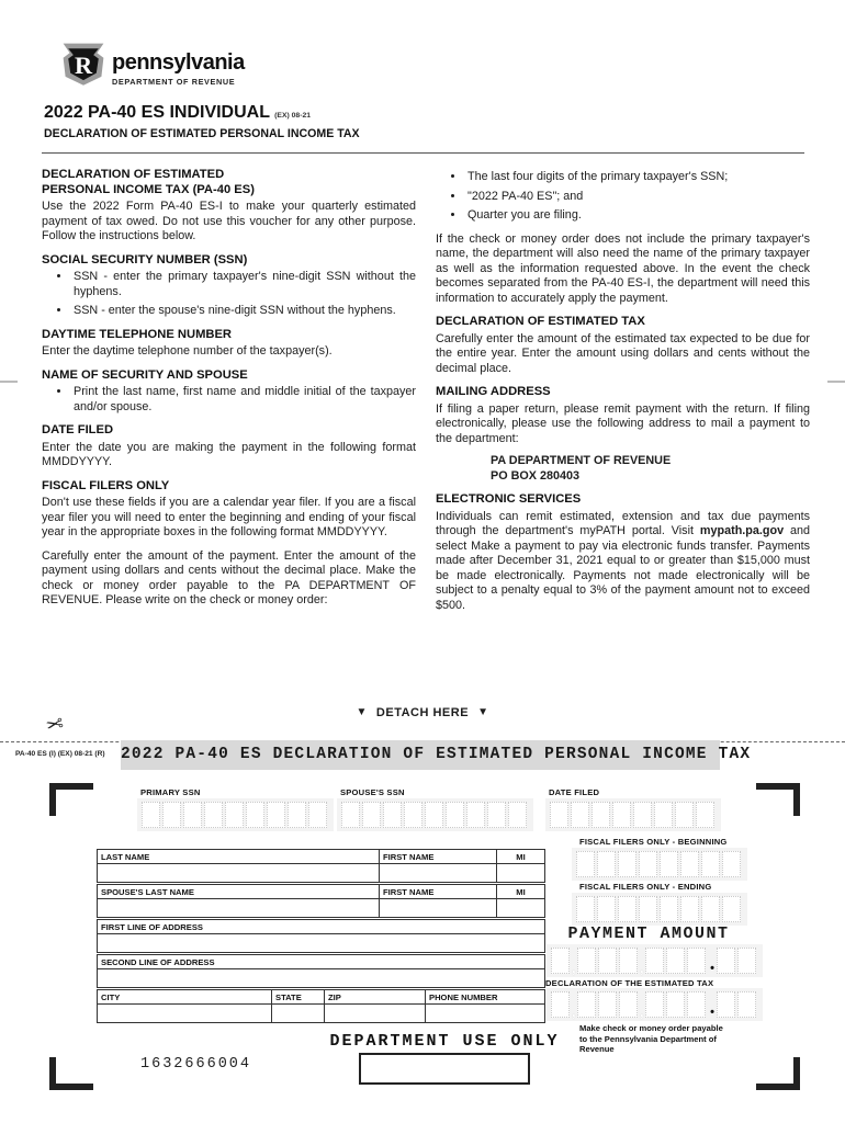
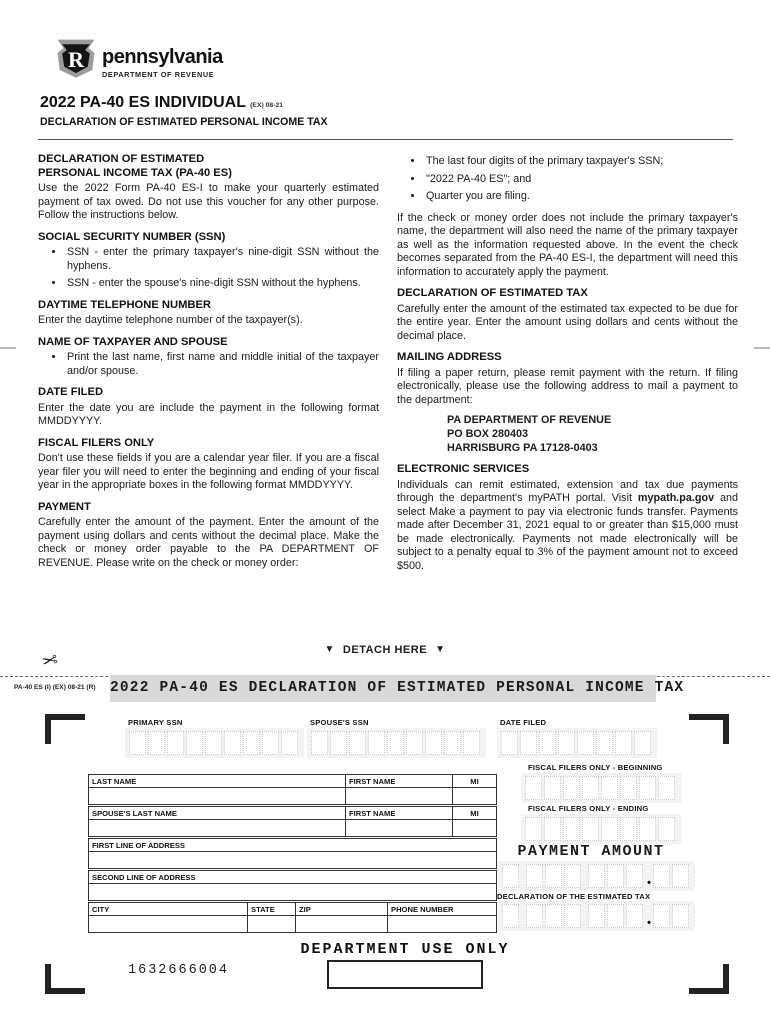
  R
  pennsylvania
  DEPARTMENT OF REVENUE
  2022 PA-40 ES INDIVIDUAL
  DECLARATION OF ESTIMATED PERSONAL INCOME TAX
  DECLARATION OF ESTIMATED
  PERSONAL INCOME TAX (PA-40 ES)
  Use the 2022 Form PA-40 ES-I to make your quarterly estimated payment of tax owed. Do not use this voucher for any other purpose. Follow the instructions below.
  SOCIAL SECURITY NUMBER (SSN)
  SSN - enter the primary taxpayer's nine-digit SSN without the hyphens.
  SSN - enter the spouse's nine-digit SSN without the hyphens.
  DAYTIME TELEPHONE NUMBER
  Enter the daytime telephone number of the taxpayer(s).
- NAME OF SECURITY AND SPOUSE
+ NAME OF TAXPAYER AND SPOUSE
  Print the last name, first name and middle initial of the taxpayer and/or spouse.
  DATE FILED
- Enter the date you are making the payment in the following format MMDDYYYY.
+ Enter the date you are include the payment in the following format MMDDYYYY.
  FISCAL FILERS ONLY
  Don't use these fields if you are a calendar year filer. If you are a fiscal year filer you will need to enter the beginning and ending of your fiscal year in the appropriate boxes in the following format MMDDYYYY.
+ PAYMENT
  Carefully enter the amount of the payment. Enter the amount of the payment using dollars and cents without the decimal place. Make the check or money order payable to the PA DEPARTMENT OF REVENUE. Please write on the check or money order:
  The last four digits of the primary taxpayer's SSN;
  "2022 PA-40 ES"; and
  Quarter you are filing.
  If the check or money order does not include the primary taxpayer's name, the department will also need the name of the primary taxpayer as well as the information requested above. In the event the check becomes separated from the PA-40 ES-I, the department will need this information to accurately apply the payment.
  DECLARATION OF ESTIMATED TAX
  Carefully enter the amount of the estimated tax expected to be due for the entire year. Enter the amount using dollars and cents without the decimal place.
  MAILING ADDRESS
  If filing a paper return, please remit payment with the return. If filing electronically, please use the following address to mail a payment to the department:
  PA DEPARTMENT OF REVENUE
  PO BOX 280403
+ HARRISBURG PA 17128-0403
  ELECTRONIC SERVICES
  Individuals can remit estimated, extension and tax due payments through the department's myPATH portal. Visit mypath.pa.gov and select Make a payment to pay via electronic funds transfer. Payments made after December 31, 2021 equal to or greater than $15,000 must be made electronically. Payments not made electronically will be subject to a penalty equal to 3% of the payment amount not to exceed $500.
  ▼ DETACH HERE ▼
  2022 PA-40 ES DECLARATION OF ESTIMATED PERSONAL INCOME TAX
  PRIMARY SSN
  SPOUSE'S SSN
  DATE FILED
  LAST NAME
  FIRST NAME
  MI
  SPOUSE'S LAST NAME
  FIRST NAME
  MI
  FIRST LINE OF ADDRESS
  SECOND LINE OF ADDRESS
  CITY
  STATE
  ZIP
  PHONE NUMBER
  FISCAL FILERS ONLY - BEGINNING
  FISCAL FILERS ONLY - ENDING
  PAYMENT AMOUNT
  •
  DECLARATION OF THE ESTIMATED TAX
  •
- Make check or money order payable to the Pennsylvania Department of Revenue
  DEPARTMENT USE ONLY
  1632666004
